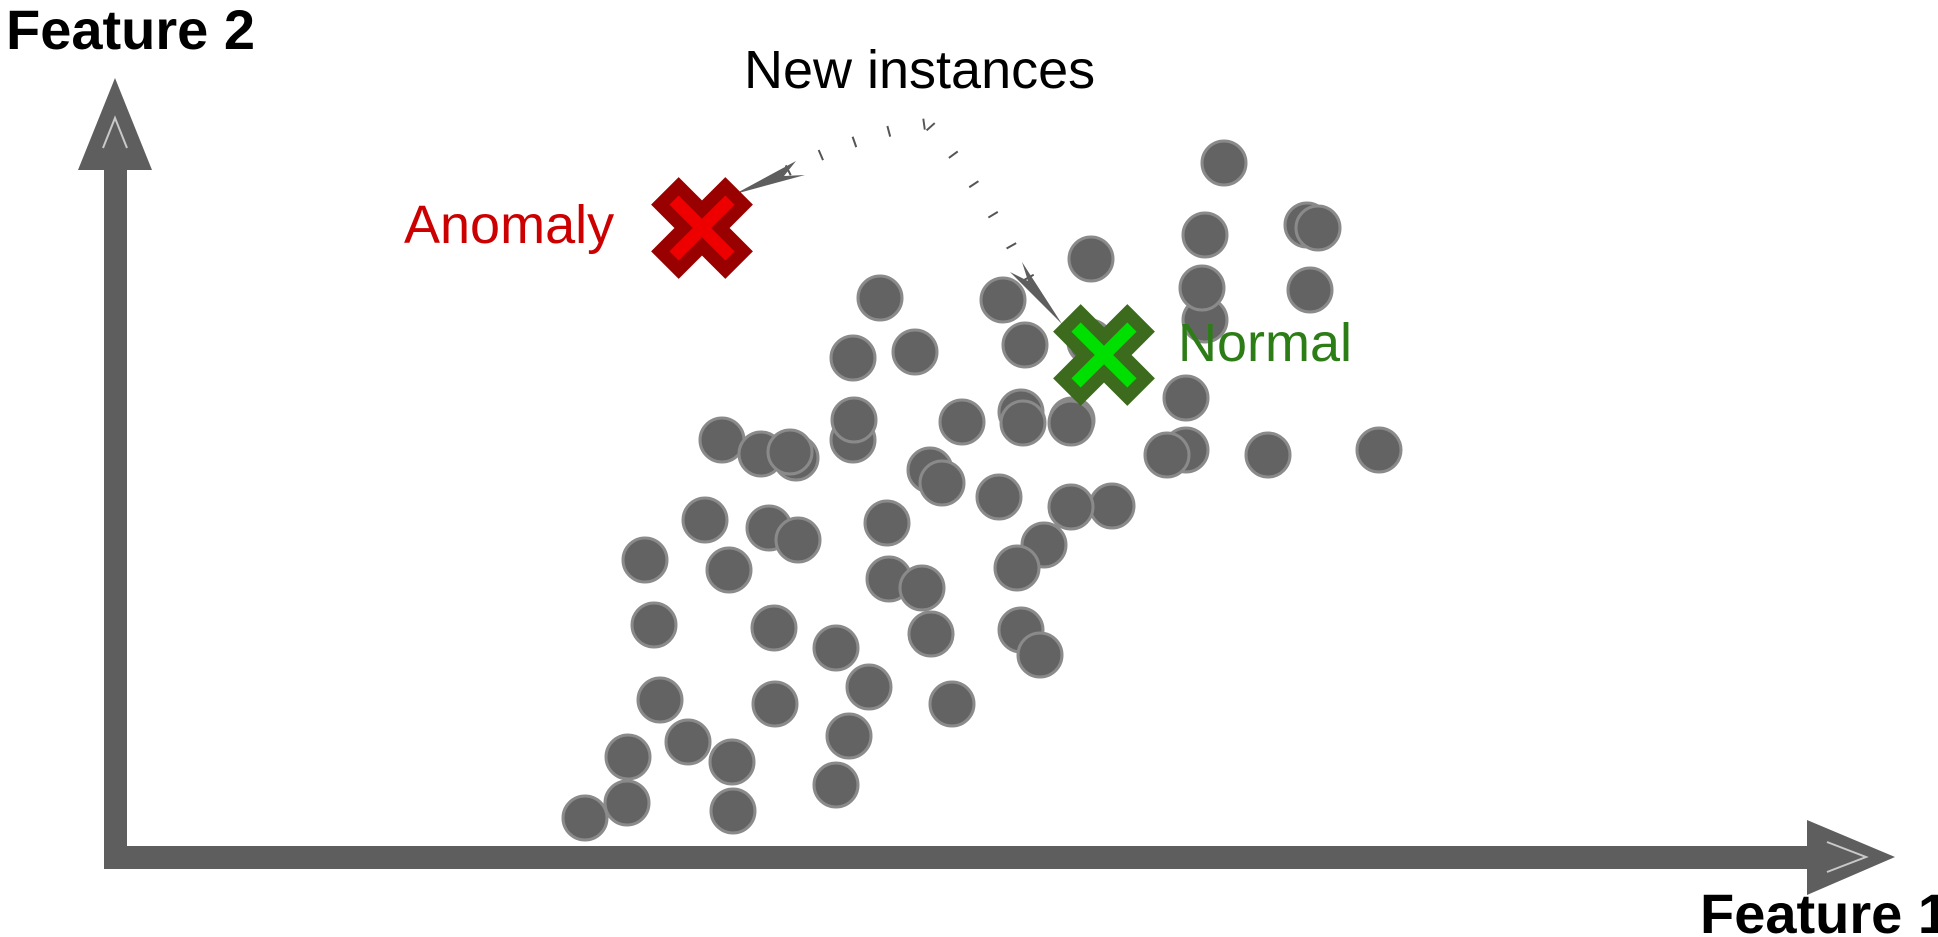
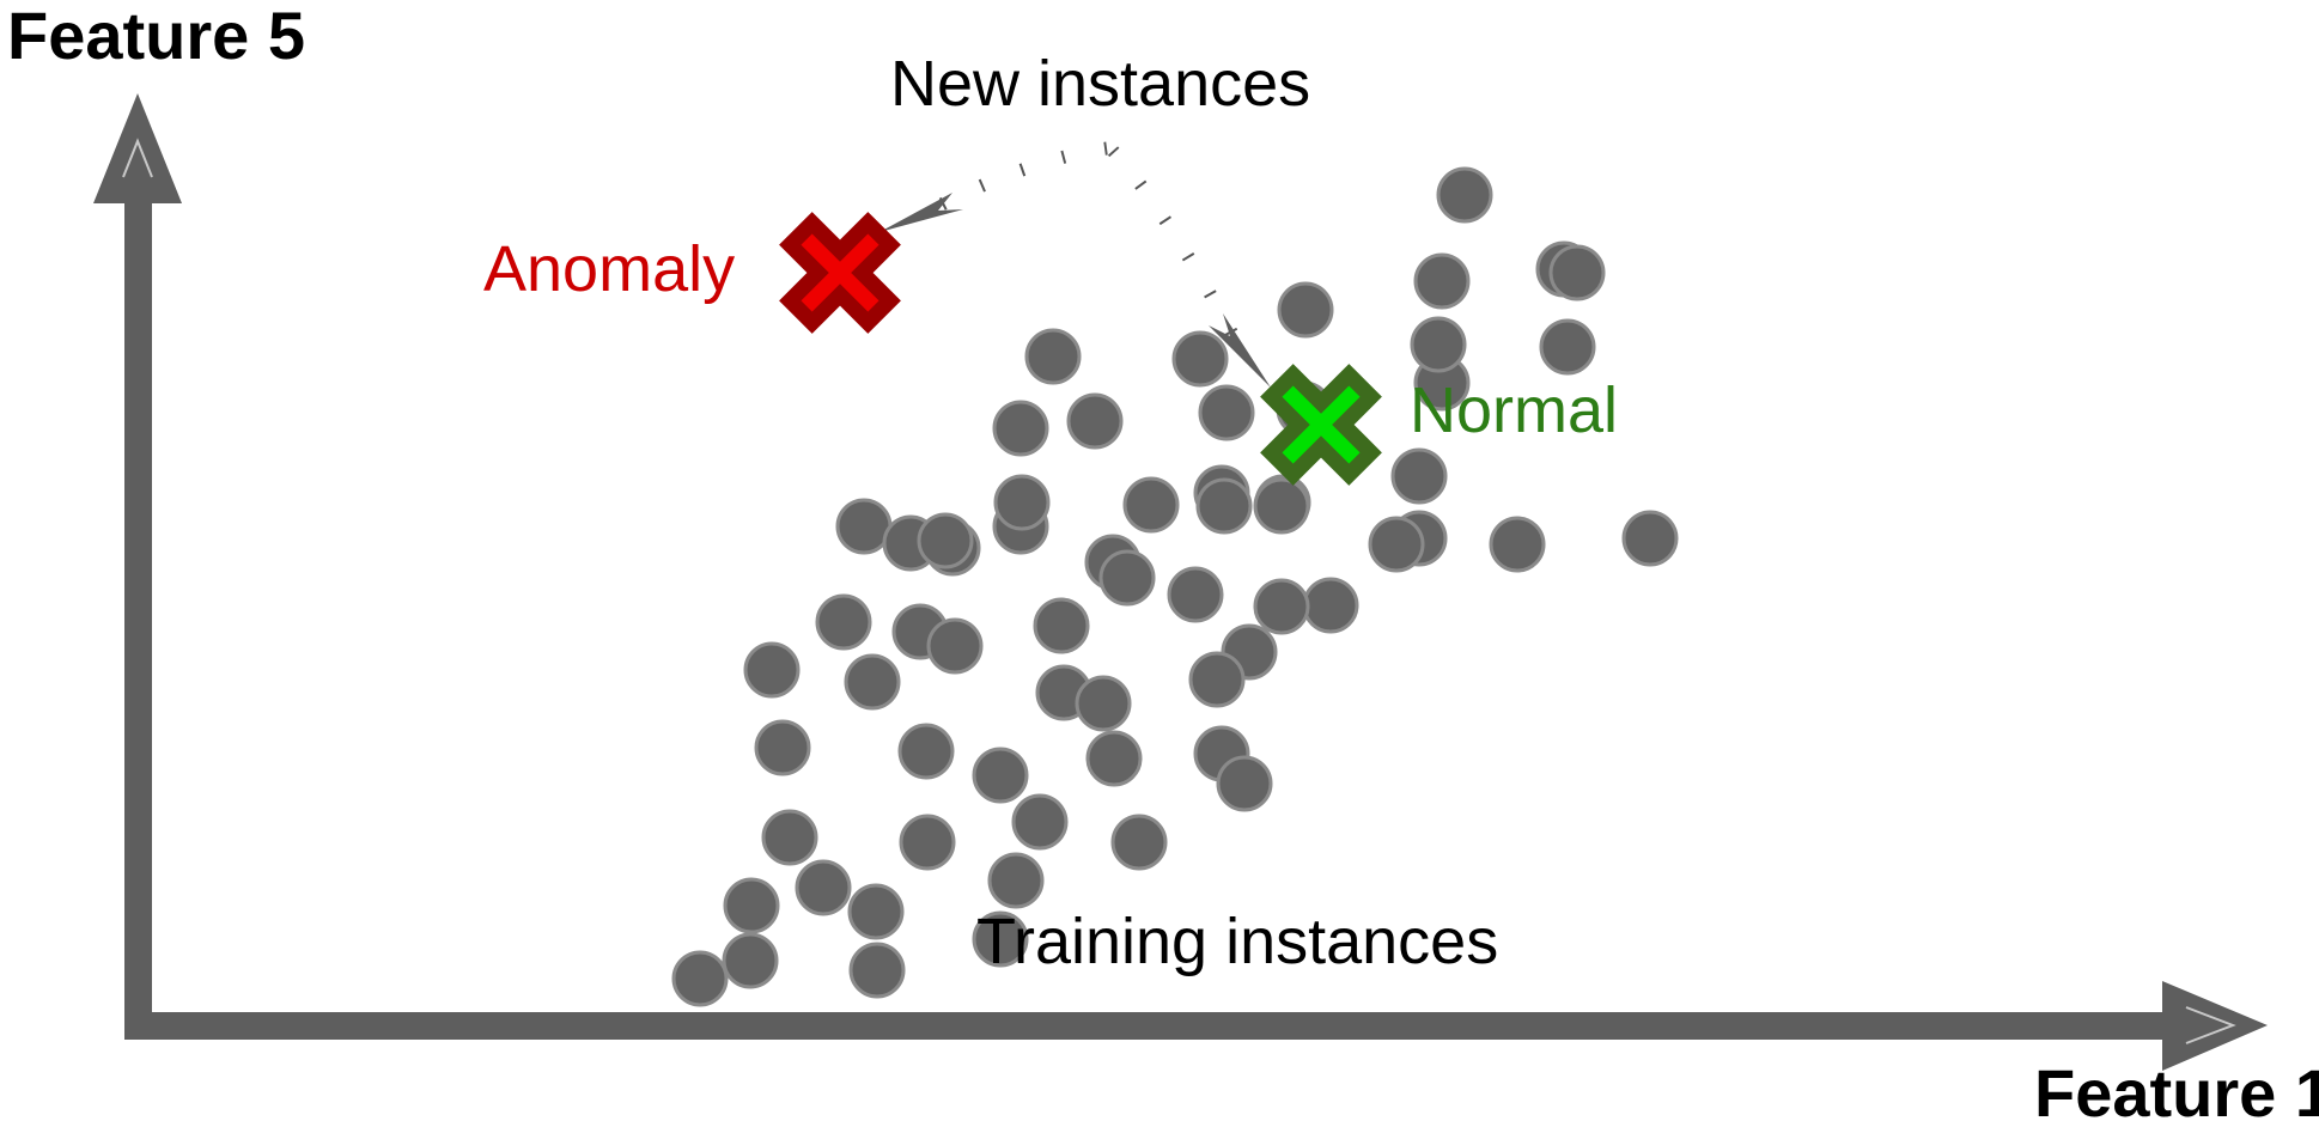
- Feature 2
+ Feature 5
  Feature 1
  New instances
+ Training instances
  Anomaly
  Normal
